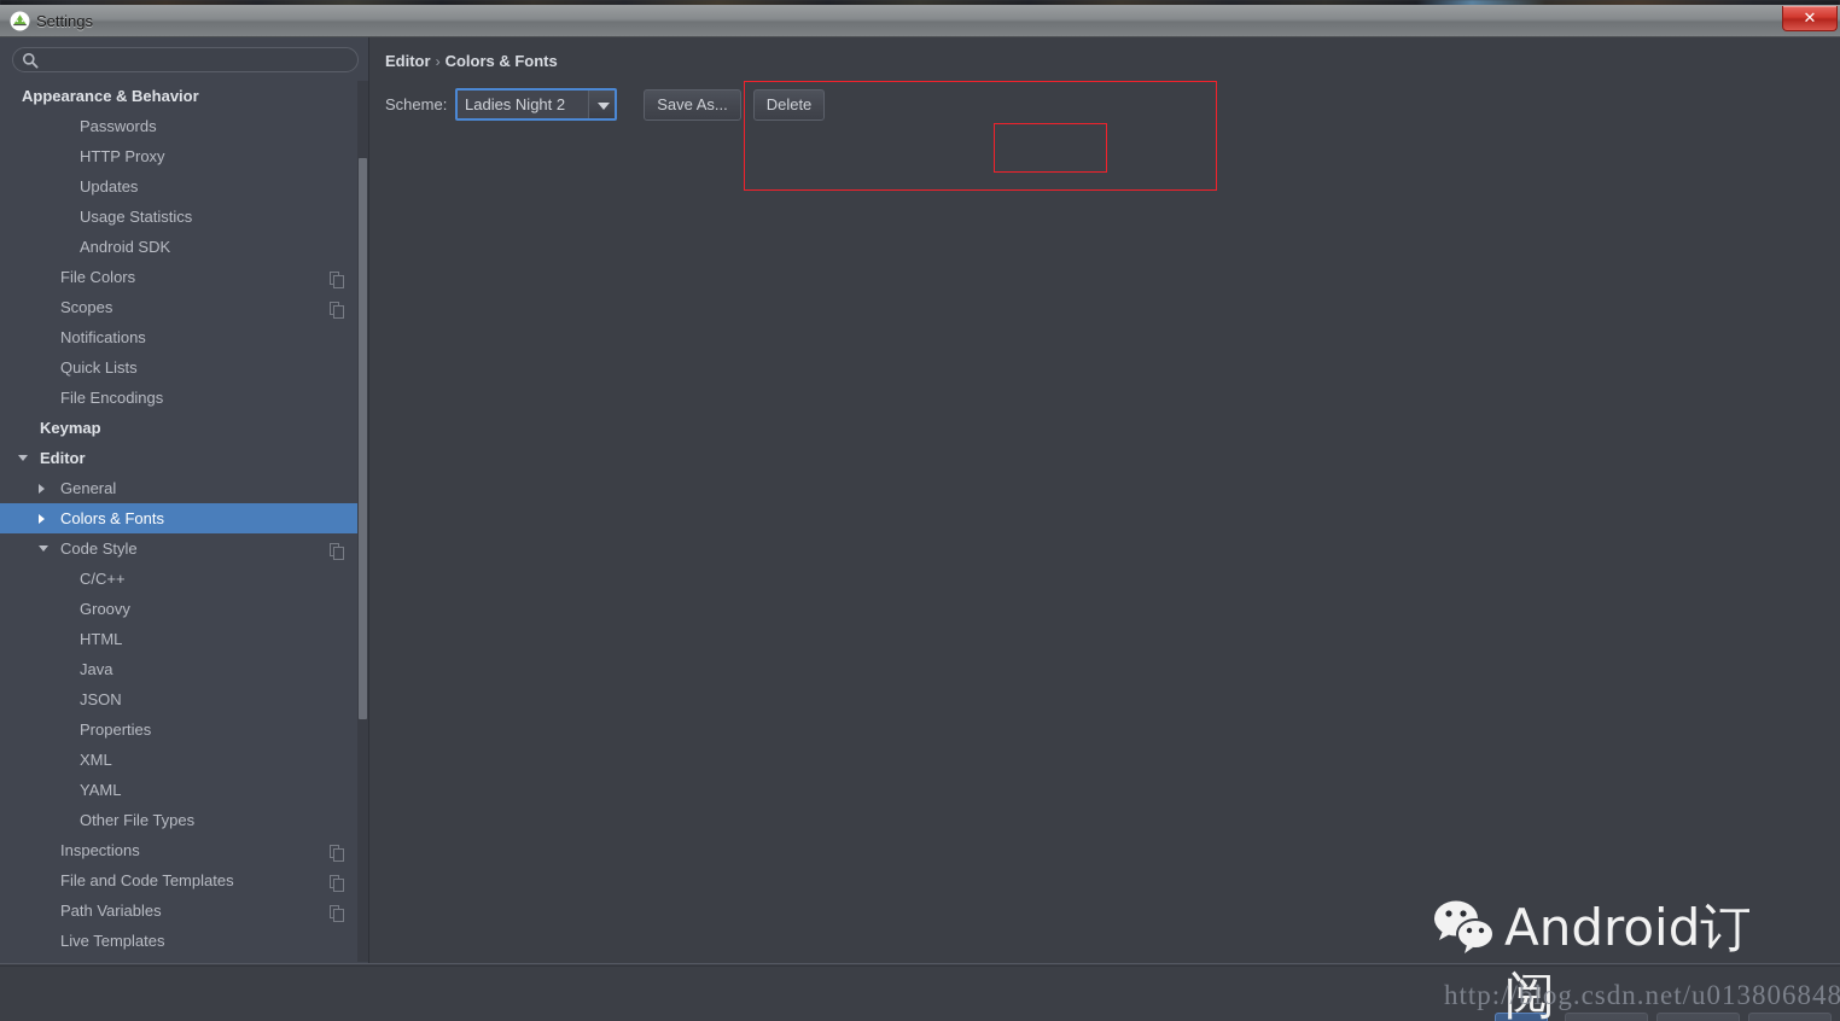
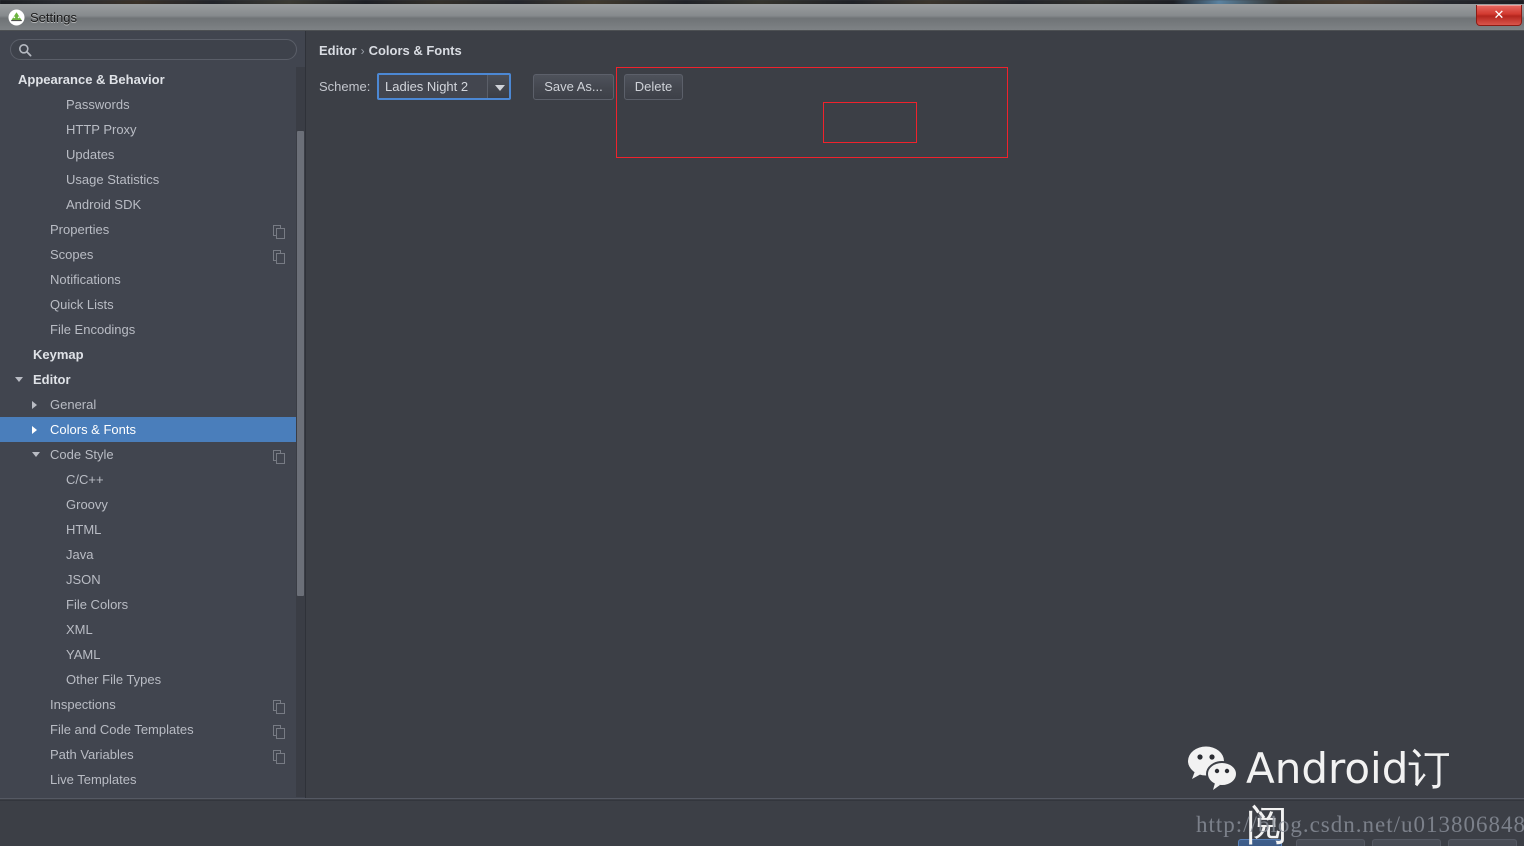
  Settings
  ✕
  Appearance & Behavior
  Passwords
  HTTP Proxy
  Updates
  Usage Statistics
  Android SDK
- File Colors
+ Properties
  Scopes
  Notifications
  Quick Lists
  File Encodings
  Keymap
  Editor
  General
  Colors & Fonts
  Code Style
  C/C++
  Groovy
  HTML
  Java
  JSON
- Properties
+ File Colors
  XML
  YAML
  Other File Types
  Inspections
  File and Code Templates
  Path Variables
  Live Templates
  Editor › Colors & Fonts
  Scheme:
  Ladies Night 2
  Save As...
  Delete
  Android订阅
  http://blog.csdn.net/u013806848
